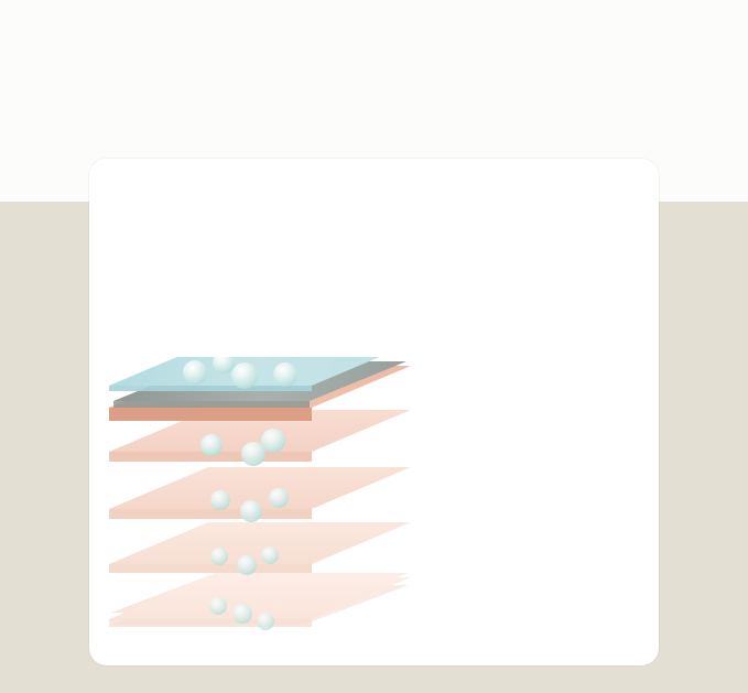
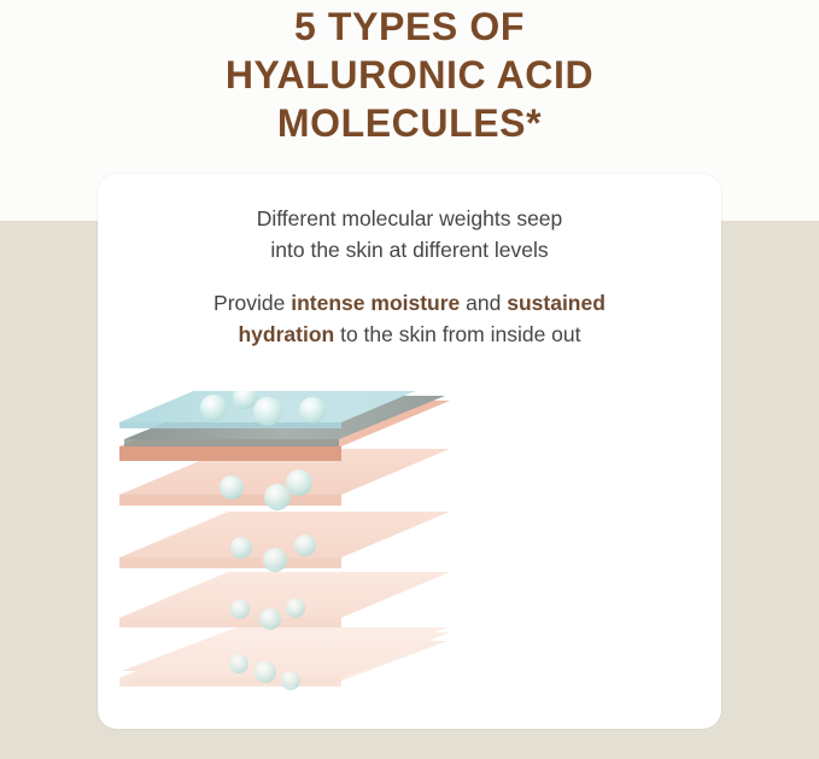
+ 5 TYPES OF
+ HYALURONIC ACID
+ MOLECULES*
+ Different molecular weights seep
+ into the skin at different levels
+ Provide intense moisture and sustained
+ hydration to the skin from inside out
